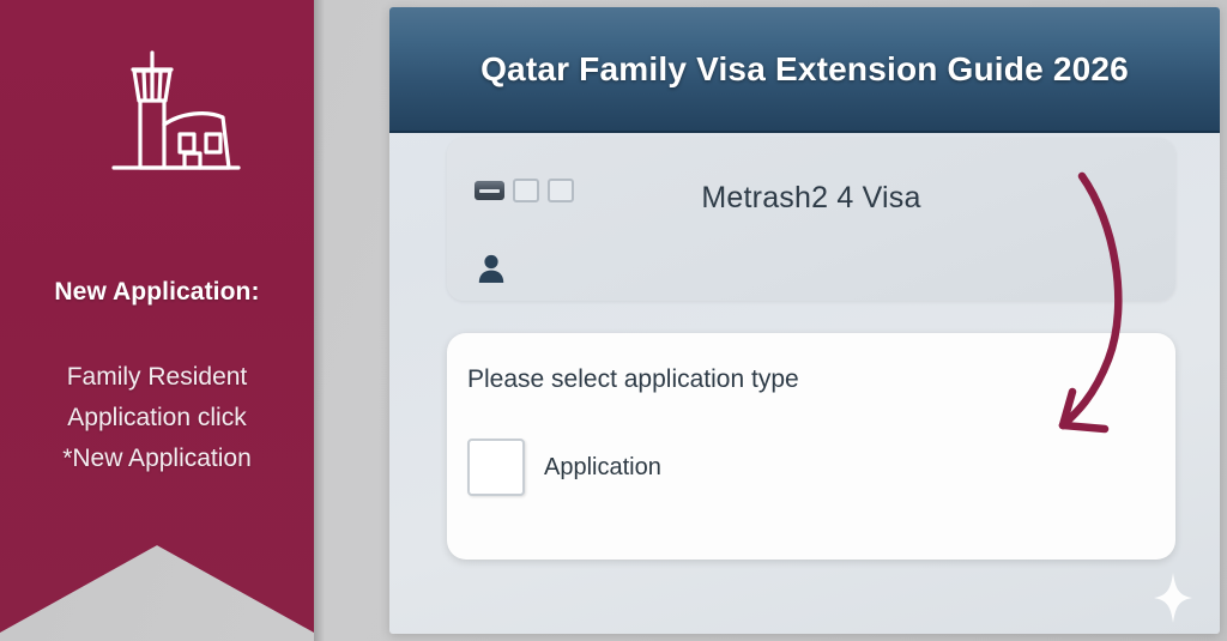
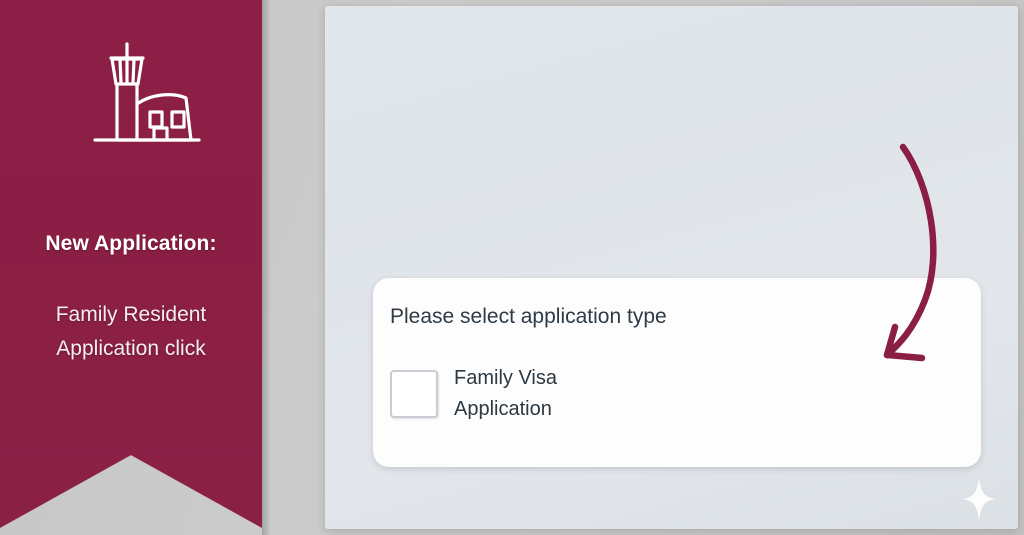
  New Application:
  Family Resident
  Application click
- *New Application
- Qatar Family Visa Extension Guide 2026
- Metrash2 4 Visa
  Please select application type
+ Family Visa
  Application
